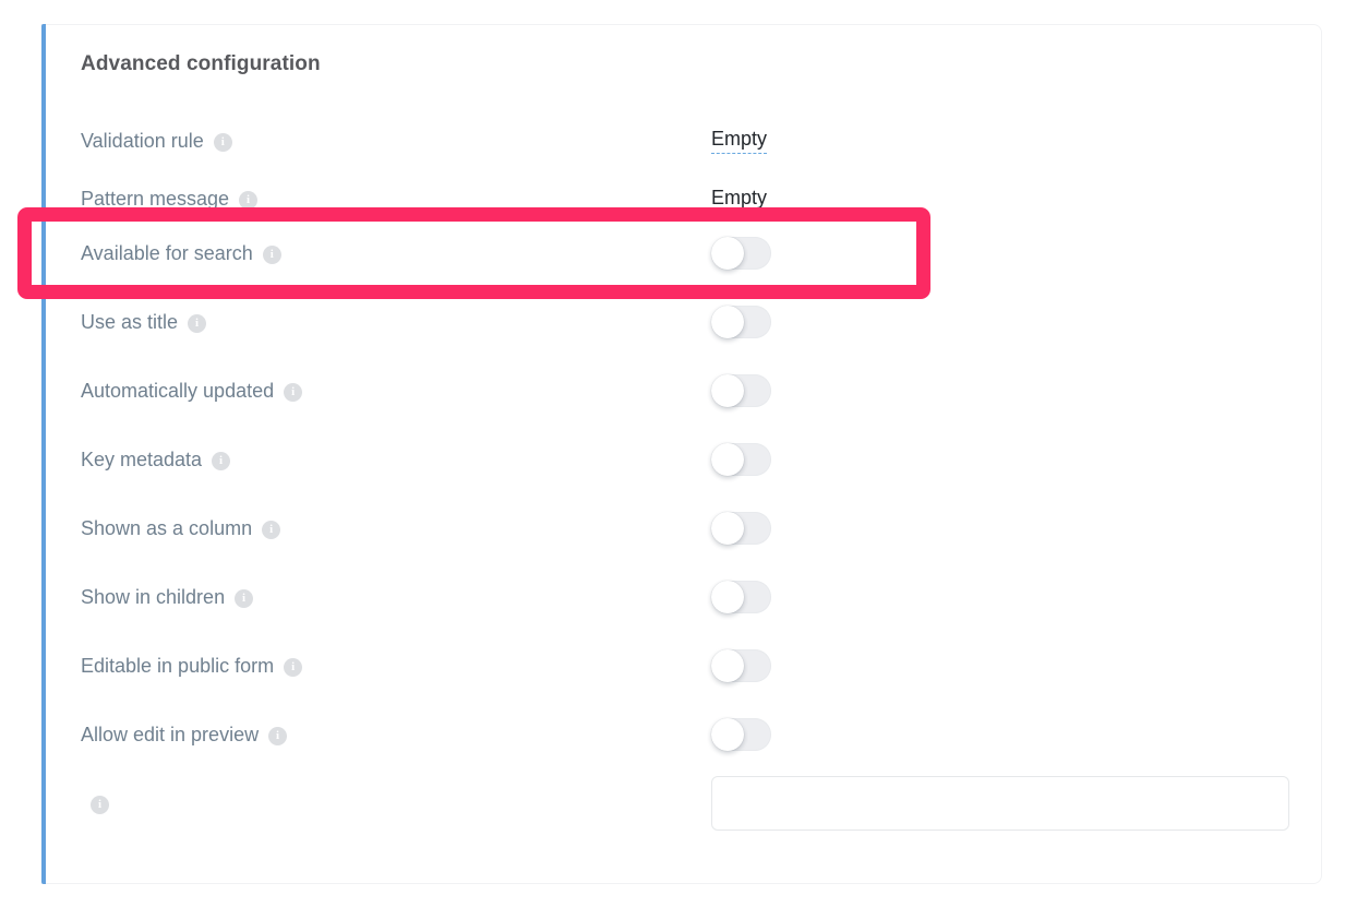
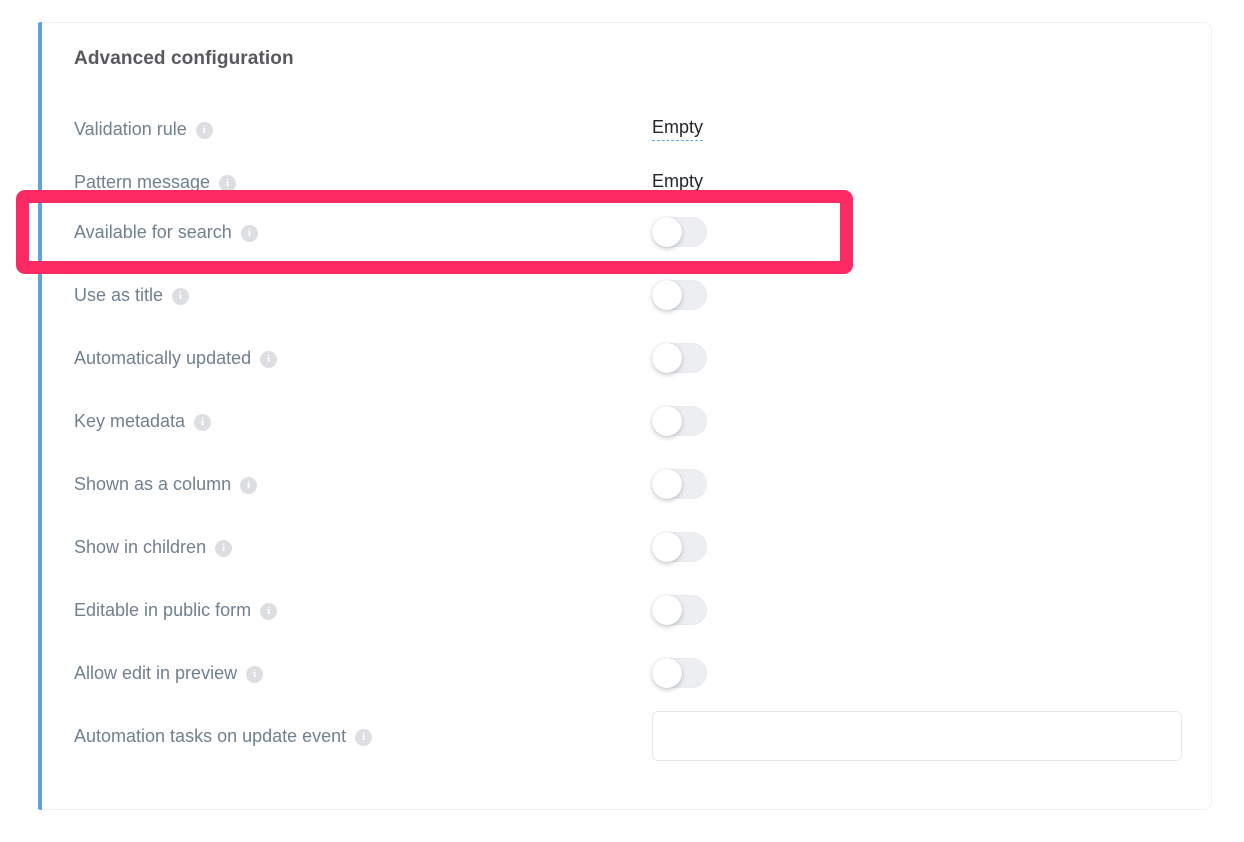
  Advanced configuration
  Validation rule
  i
  Empty
  Pattern message
  i
  Empty
  Available for search
  i
  Use as title
  i
  Automatically updated
  i
  Key metadata
  i
  Shown as a column
  i
  Show in children
  i
  Editable in public form
  i
  Allow edit in preview
  i
+ Automation tasks on update event
  i
